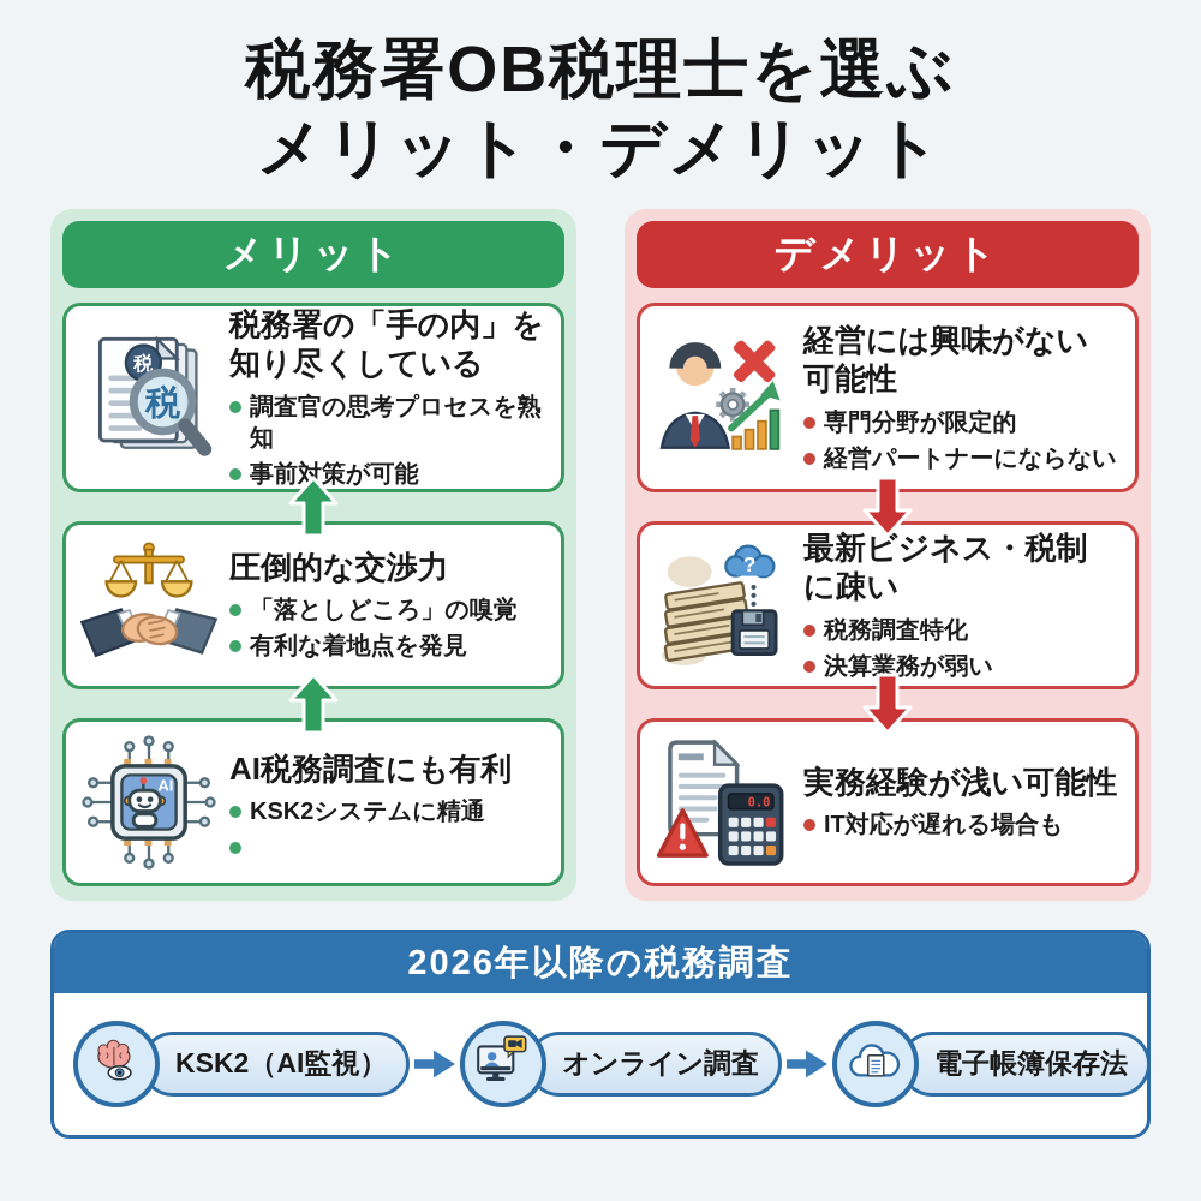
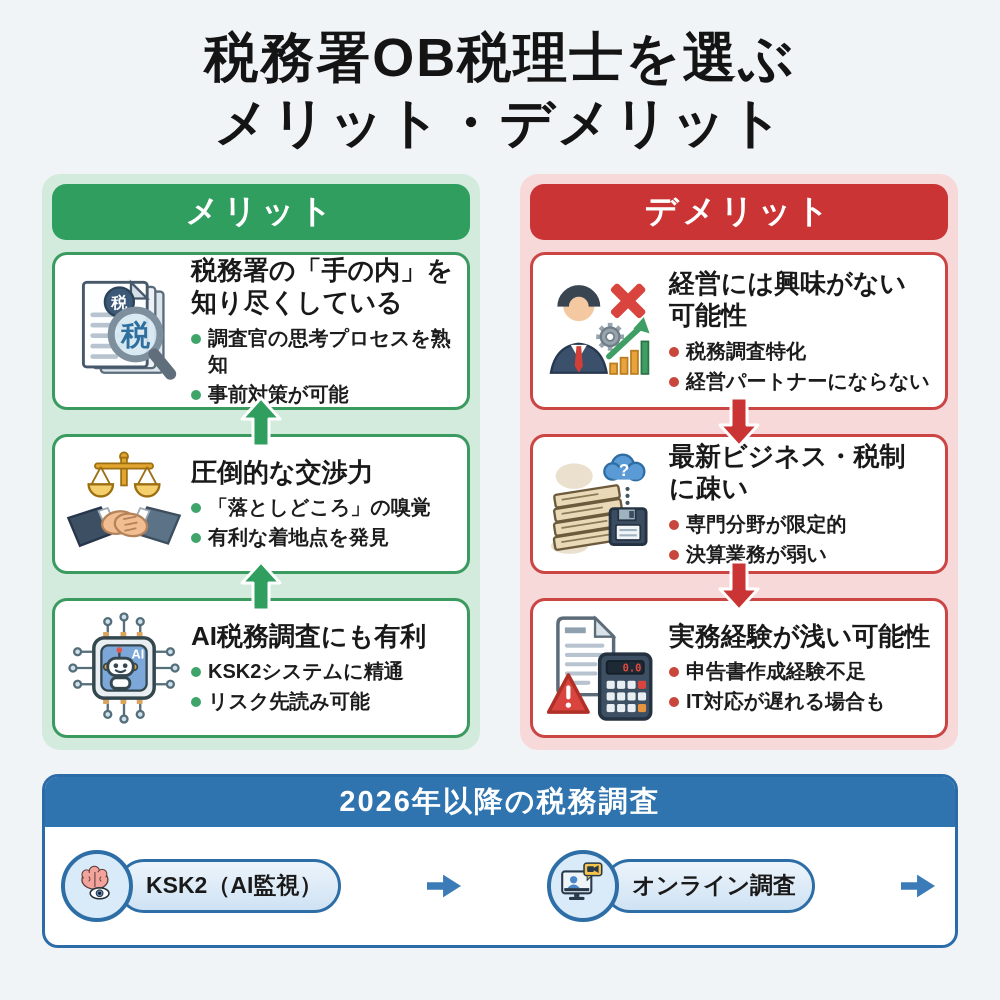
  税務署OB税理士を選ぶ
  メリット・デメリット
  メリット
  税
  税
  税務署の「手の内」を
  知り尽くしている
  調査官の思考プロセスを熟知
  事前対策が可能
  圧倒的な交渉力
  「落としどころ」の嗅覚
  有利な着地点を発見
  AI
  AI税務調査にも有利
  KSK2システムに精通
+ リスク先読み可能
  デメリット
  経営には興味がない
  可能性
- 専門分野が限定的
+ 税務調査特化
  経営パートナーにならない
  ?
  最新ビジネス・税制
  に疎い
- 税務調査特化
+ 専門分野が限定的
  決算業務が弱い
  0.0
  実務経験が浅い可能性
+ 申告書作成経験不足
  IT対応が遅れる場合も
  2026年以降の税務調査
  KSK2（AI監視）
  オンライン調査
- 電子帳簿保存法
